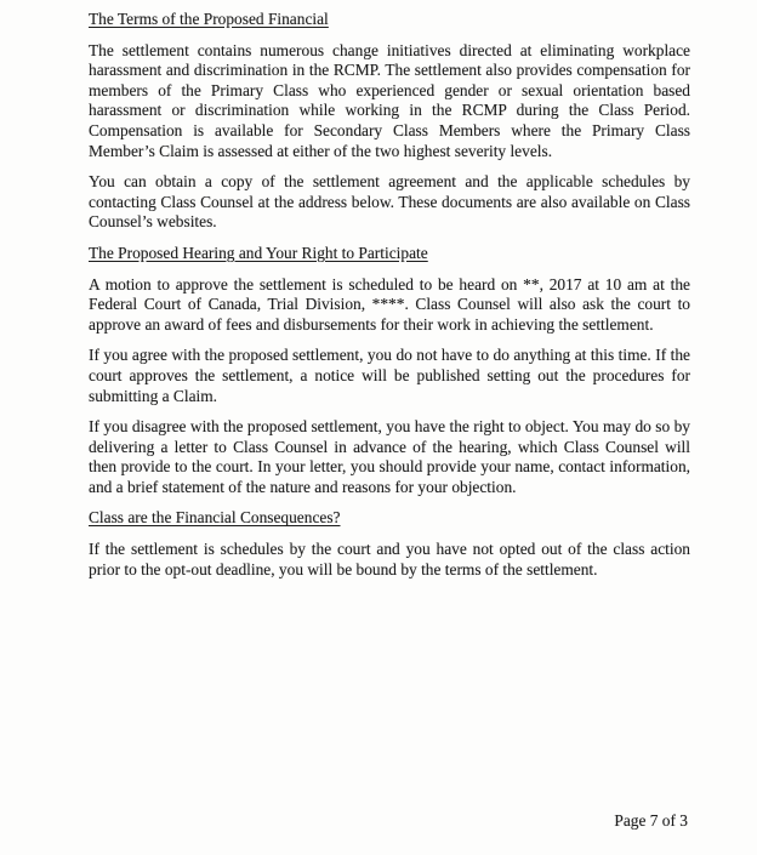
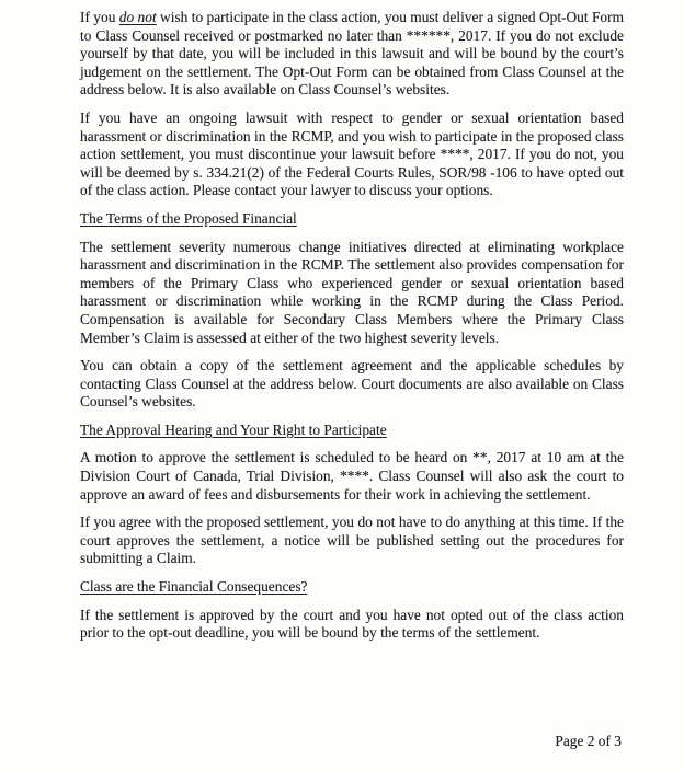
+ If you do not wish to participate in the class action, you must deliver a signed Opt-Out Form to Class Counsel received or postmarked no later than ******, 2017. If you do not exclude yourself by that date, you will be included in this lawsuit and will be bound by the court’s judgement on the settlement. The Opt-Out Form can be obtained from Class Counsel at the address below. It is also available on Class Counsel’s websites.
+ If you have an ongoing lawsuit with respect to gender or sexual orientation based harassment or discrimination in the RCMP, and you wish to participate in the proposed class action settlement, you must discontinue your lawsuit before ****, 2017. If you do not, you will be deemed by s. 334.21(2) of the Federal Courts Rules, SOR/98 -106 to have opted out of the class action. Please contact your lawyer to discuss your options.
  The Terms of the Proposed Financial
- The settlement contains numerous change initiatives directed at eliminating workplace harassment and discrimination in the RCMP. The settlement also provides compensation for members of the Primary Class who experienced gender or sexual orientation based harassment or discrimination while working in the RCMP during the Class Period. Compensation is available for Secondary Class Members where the Primary Class Member’s Claim is assessed at either of the two highest severity levels.
+ The settlement severity numerous change initiatives directed at eliminating workplace harassment and discrimination in the RCMP. The settlement also provides compensation for members of the Primary Class who experienced gender or sexual orientation based harassment or discrimination while working in the RCMP during the Class Period. Compensation is available for Secondary Class Members where the Primary Class Member’s Claim is assessed at either of the two highest severity levels.
- You can obtain a copy of the settlement agreement and the applicable schedules by contacting Class Counsel at the address below. These documents are also available on Class Counsel’s websites.
+ You can obtain a copy of the settlement agreement and the applicable schedules by contacting Class Counsel at the address below. Court documents are also available on Class Counsel’s websites.
- The Proposed Hearing and Your Right to Participate
+ The Approval Hearing and Your Right to Participate
- A motion to approve the settlement is scheduled to be heard on **, 2017 at 10 am at the Federal Court of Canada, Trial Division, ****. Class Counsel will also ask the court to approve an award of fees and disbursements for their work in achieving the settlement.
+ A motion to approve the settlement is scheduled to be heard on **, 2017 at 10 am at the Division Court of Canada, Trial Division, ****. Class Counsel will also ask the court to approve an award of fees and disbursements for their work in achieving the settlement.
  If you agree with the proposed settlement, you do not have to do anything at this time. If the court approves the settlement, a notice will be published setting out the procedures for submitting a Claim.
- If you disagree with the proposed settlement, you have the right to object. You may do so by delivering a letter to Class Counsel in advance of the hearing, which Class Counsel will then provide to the court. In your letter, you should provide your name, contact information, and a brief statement of the nature and reasons for your objection.
  Class are the Financial Consequences?
- If the settlement is schedules by the court and you have not opted out of the class action prior to the opt-out deadline, you will be bound by the terms of the settlement.
+ If the settlement is approved by the court and you have not opted out of the class action prior to the opt-out deadline, you will be bound by the terms of the settlement.
- Page 7 of 3
+ Page 2 of 3
